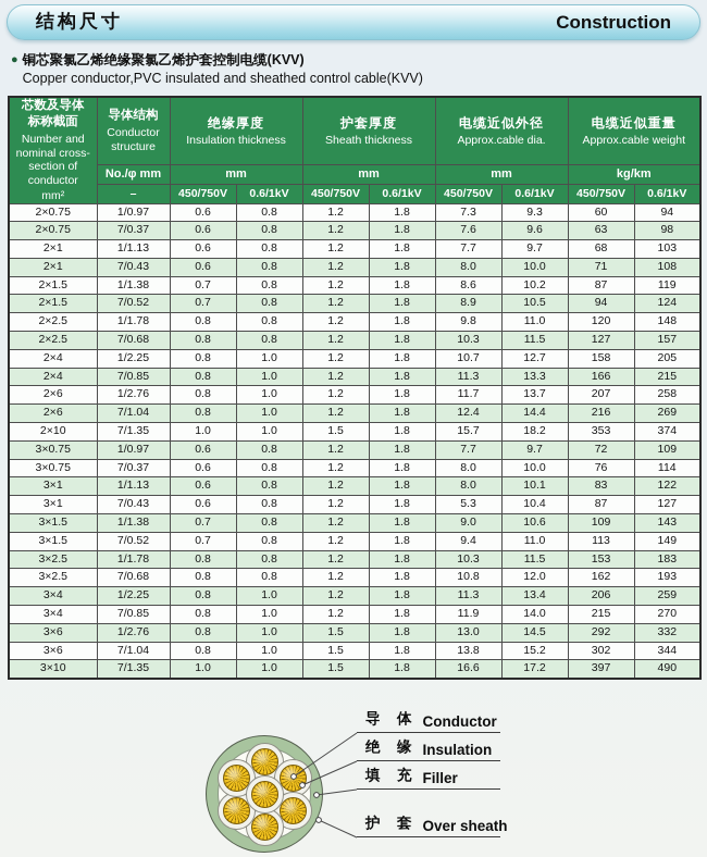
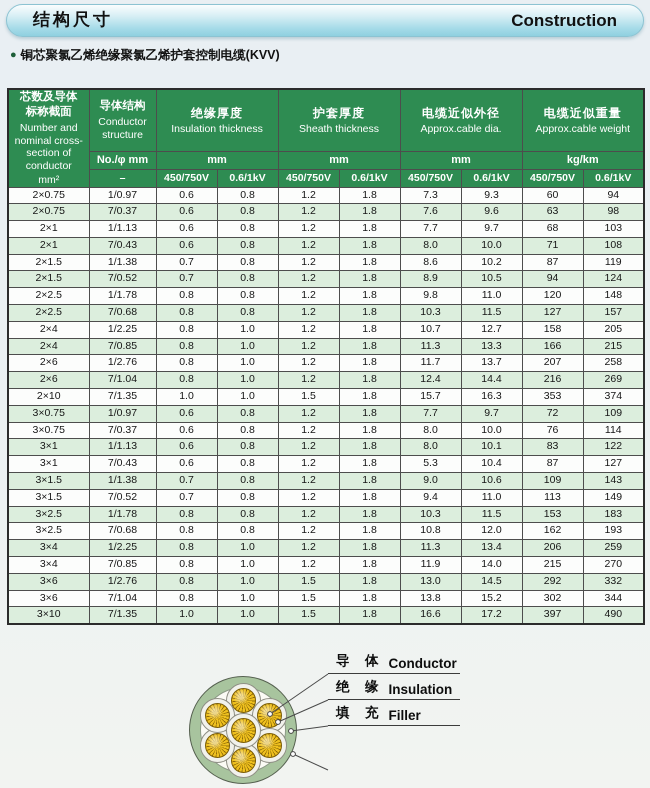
  结构尺寸
  Construction
  ●
  铜芯聚氯乙烯绝缘聚氯乙烯护套控制电缆(KVV)
- Copper conductor,PVC insulated and sheathed control cable(KVV)
  芯数及导体 标称截面 Number and nominal cross-section of conductor mm²	导体结构 Conductor structure	绝缘厚度 Insulation thickness	护套厚度 Sheath thickness	电缆近似外径 Approx.cable dia.	电缆近似重量 Approx.cable weight
  No./φ mm	mm	mm	mm	kg/km
  –	450/750V	0.6/1kV	450/750V	0.6/1kV	450/750V	0.6/1kV	450/750V	0.6/1kV
  2×0.75	1/0.97	0.6	0.8	1.2	1.8	7.3	9.3	60	94
  2×0.75	7/0.37	0.6	0.8	1.2	1.8	7.6	9.6	63	98
  2×1	1/1.13	0.6	0.8	1.2	1.8	7.7	9.7	68	103
  2×1	7/0.43	0.6	0.8	1.2	1.8	8.0	10.0	71	108
  2×1.5	1/1.38	0.7	0.8	1.2	1.8	8.6	10.2	87	119
  2×1.5	7/0.52	0.7	0.8	1.2	1.8	8.9	10.5	94	124
  2×2.5	1/1.78	0.8	0.8	1.2	1.8	9.8	11.0	120	148
  2×2.5	7/0.68	0.8	0.8	1.2	1.8	10.3	11.5	127	157
  2×4	1/2.25	0.8	1.0	1.2	1.8	10.7	12.7	158	205
  2×4	7/0.85	0.8	1.0	1.2	1.8	11.3	13.3	166	215
  2×6	1/2.76	0.8	1.0	1.2	1.8	11.7	13.7	207	258
  2×6	7/1.04	0.8	1.0	1.2	1.8	12.4	14.4	216	269
- 2×10	7/1.35	1.0	1.0	1.5	1.8	15.7	18.2	353	374
+ 2×10	7/1.35	1.0	1.0	1.5	1.8	15.7	16.3	353	374
  3×0.75	1/0.97	0.6	0.8	1.2	1.8	7.7	9.7	72	109
  3×0.75	7/0.37	0.6	0.8	1.2	1.8	8.0	10.0	76	114
  3×1	1/1.13	0.6	0.8	1.2	1.8	8.0	10.1	83	122
  3×1	7/0.43	0.6	0.8	1.2	1.8	5.3	10.4	87	127
  3×1.5	1/1.38	0.7	0.8	1.2	1.8	9.0	10.6	109	143
  3×1.5	7/0.52	0.7	0.8	1.2	1.8	9.4	11.0	113	149
  3×2.5	1/1.78	0.8	0.8	1.2	1.8	10.3	11.5	153	183
  3×2.5	7/0.68	0.8	0.8	1.2	1.8	10.8	12.0	162	193
  3×4	1/2.25	0.8	1.0	1.2	1.8	11.3	13.4	206	259
  3×4	7/0.85	0.8	1.0	1.2	1.8	11.9	14.0	215	270
  3×6	1/2.76	0.8	1.0	1.5	1.8	13.0	14.5	292	332
  3×6	7/1.04	0.8	1.0	1.5	1.8	13.8	15.2	302	344
  3×10	7/1.35	1.0	1.0	1.5	1.8	16.6	17.2	397	490
  导 体
  Conductor
  绝 缘
  Insulation
  填 充
  Filler
- 护 套
- Over sheath
